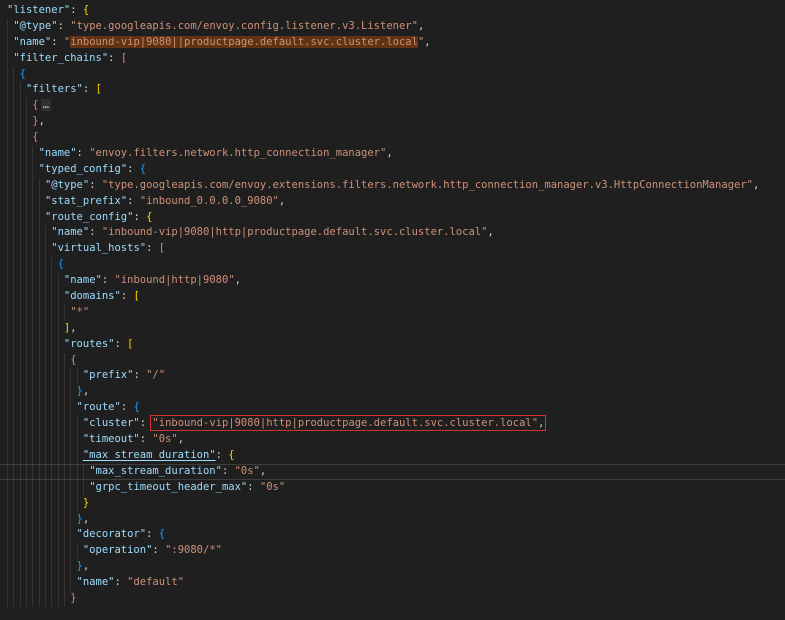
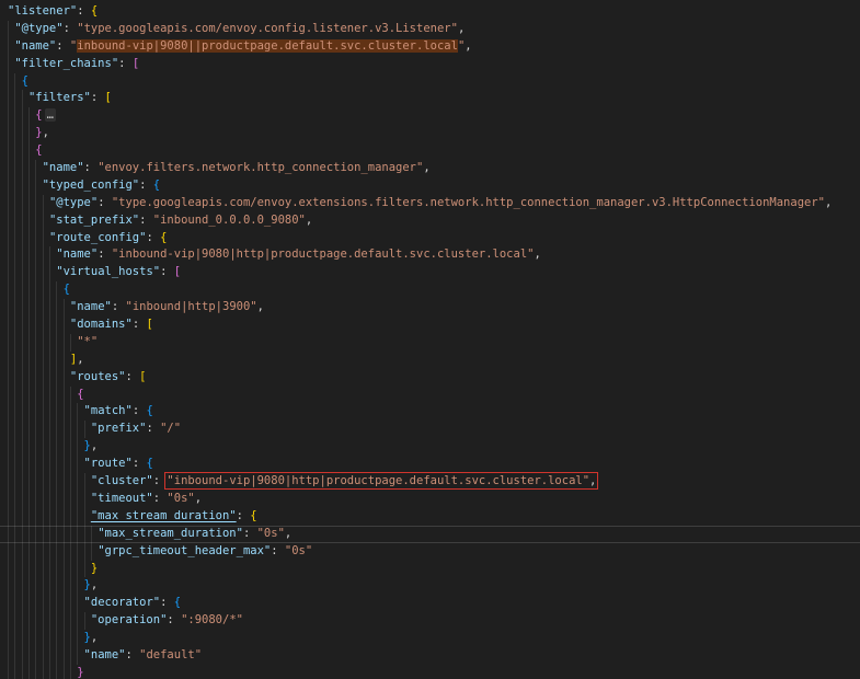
  "listener": {
  "@type": "type.googleapis.com/envoy.config.listener.v3.Listener",
  "name": "inbound-vip|9080||productpage.default.svc.cluster.local",
  "filter_chains": [
  {
  "filters": [
  { …
  },
  {
  "name": "envoy.filters.network.http_connection_manager",
  "typed_config": {
  "@type": "type.googleapis.com/envoy.extensions.filters.network.http_connection_manager.v3.HttpConnectionManager",
  "stat_prefix": "inbound_0.0.0.0_9080",
  "route_config": {
  "name": "inbound-vip|9080|http|productpage.default.svc.cluster.local",
  "virtual_hosts": [
  {
- "name": "inbound|http|9080",
+ "name": "inbound|http|3900",
  "domains": [
  "*"
  ],
  "routes": [
  {
+ "match": {
  "prefix": "/"
  },
  "route": {
  "cluster": "inbound-vip|9080|http|productpage.default.svc.cluster.local",
  "timeout": "0s",
  "max_stream_duration": {
  "max_stream_duration": "0s",
  "grpc_timeout_header_max": "0s"
  }
  },
  "decorator": {
  "operation": ":9080/*"
  },
  "name": "default"
  }
